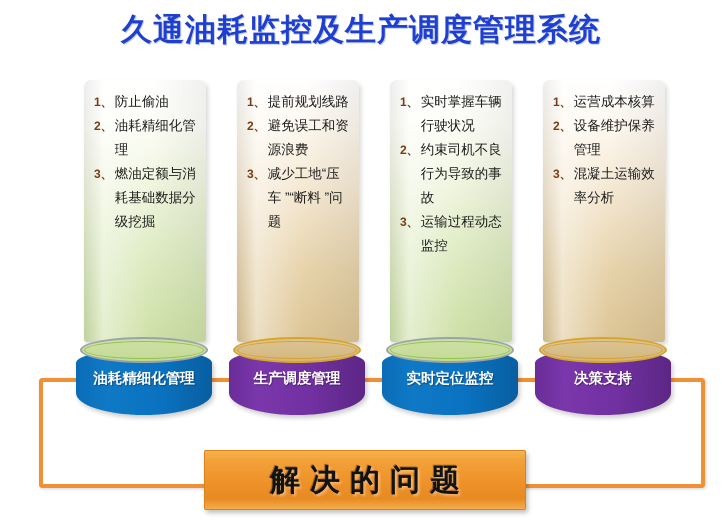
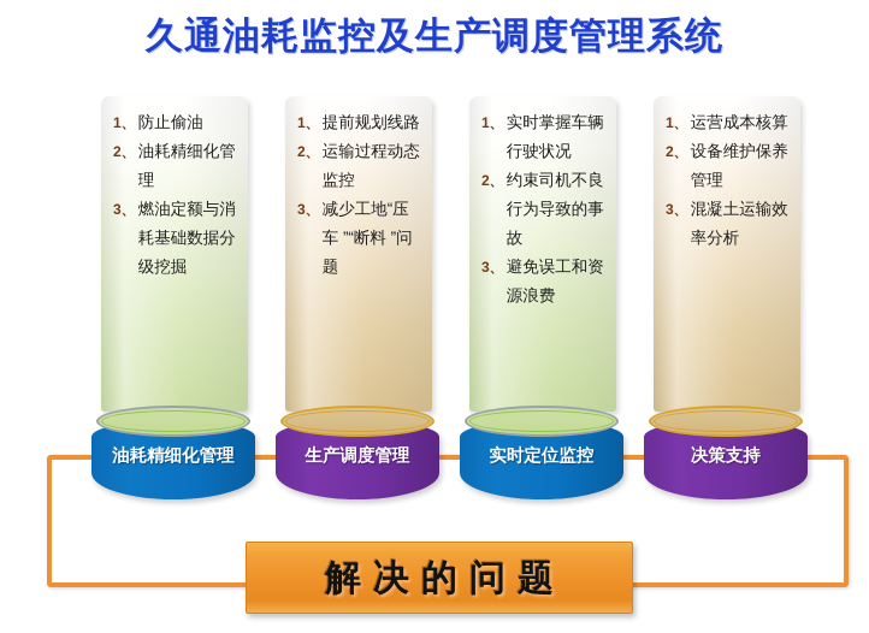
  久通油耗监控及生产调度管理系统
  1、
  防止偷油
  2、
  油耗精细化管理
  3、
  燃油定额与消耗基础数据分级挖掘
  油耗精细化管理
  1、
  提前规划线路
  2、
- 避免误工和资源浪费
+ 运输过程动态监控
  3、
  减少工地“压车 ”“断料 ”问题
  生产调度管理
  1、
  实时掌握车辆行驶状况
  2、
  约束司机不良行为导致的事故
  3、
- 运输过程动态监控
+ 避免误工和资源浪费
  实时定位监控
  1、
  运营成本核算
  2、
  设备维护保养管理
  3、
  混凝土运输效率分析
  决策支持
  解决的问题
